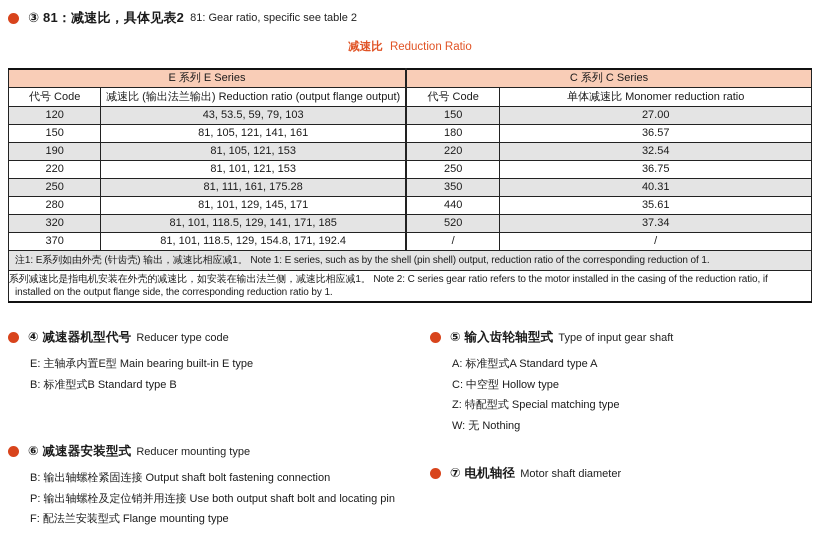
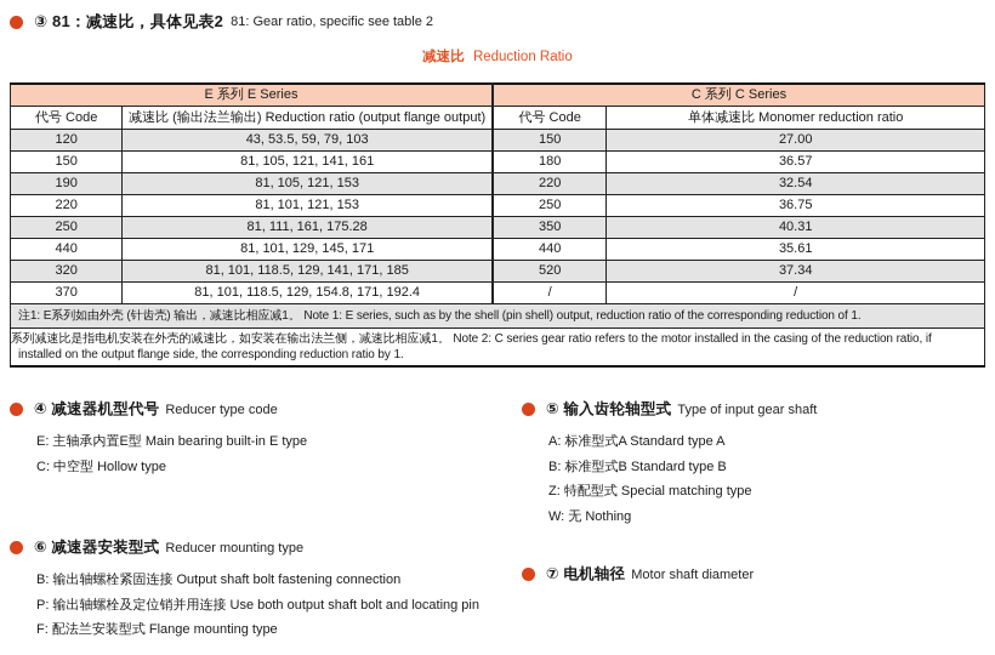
  ③ 81：减速比，具体见表2
  81: Gear ratio, specific see table 2
  减速比 Reduction Ratio
  E 系列 E Series	C 系列 C Series
  代号 Code	减速比 (输出法兰输出) Reduction ratio (output flange output)	代号 Code	单体减速比 Monomer reduction ratio
  120	43, 53.5, 59, 79, 103	150	27.00
  150	81, 105, 121, 141, 161	180	36.57
  190	81, 105, 121, 153	220	32.54
  220	81, 101, 121, 153	250	36.75
  250	81, 111, 161, 175.28	350	40.31
- 280	81, 101, 129, 145, 171	440	35.61
+ 440	81, 101, 129, 145, 171	440	35.61
  320	81, 101, 118.5, 129, 141, 171, 185	520	37.34
  370	81, 101, 118.5, 129, 154.8, 171, 192.4	/	/
  注1: E系列如由外壳 (针齿壳) 输出，减速比相应减1。 Note 1: E series, such as by the shell (pin shell) output, reduction ratio of the corresponding reduction of 1.
  系列减速比是指电机安装在外壳的减速比，如安装在输出法兰侧，减速比相应减1。 Note 2: C series gear ratio refers to the motor installed in the casing of the reduction ratio, if installed on the output flange side, the corresponding reduction ratio by 1.
  ④ 减速器机型代号
  Reducer type code
  E: 主轴承内置E型 Main bearing built-in E type
- B: 标准型式B Standard type B
+ C: 中空型 Hollow type
  ⑤ 输入齿轮轴型式
  Type of input gear shaft
  A: 标准型式A Standard type A
- C: 中空型 Hollow type
+ B: 标准型式B Standard type B
  Z: 特配型式 Special matching type
  W: 无 Nothing
  ⑥ 减速器安装型式
  Reducer mounting type
  B: 输出轴螺栓紧固连接 Output shaft bolt fastening connection
  P: 输出轴螺栓及定位销并用连接 Use both output shaft bolt and locating pin
  F: 配法兰安装型式 Flange mounting type
  ⑦ 电机轴径
  Motor shaft diameter
